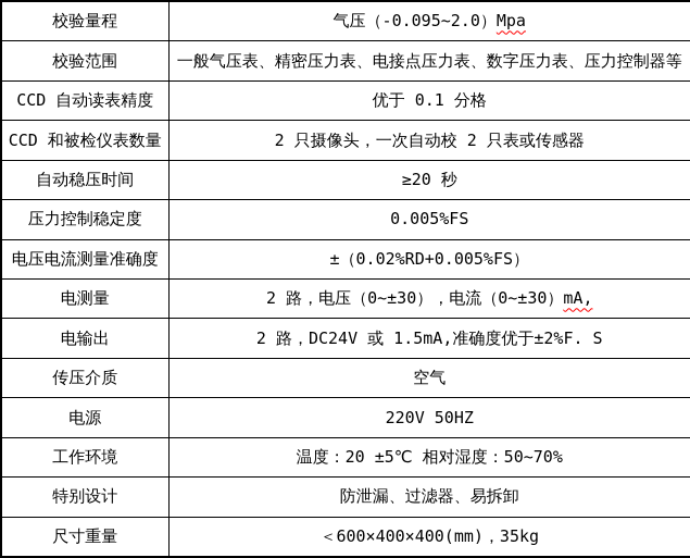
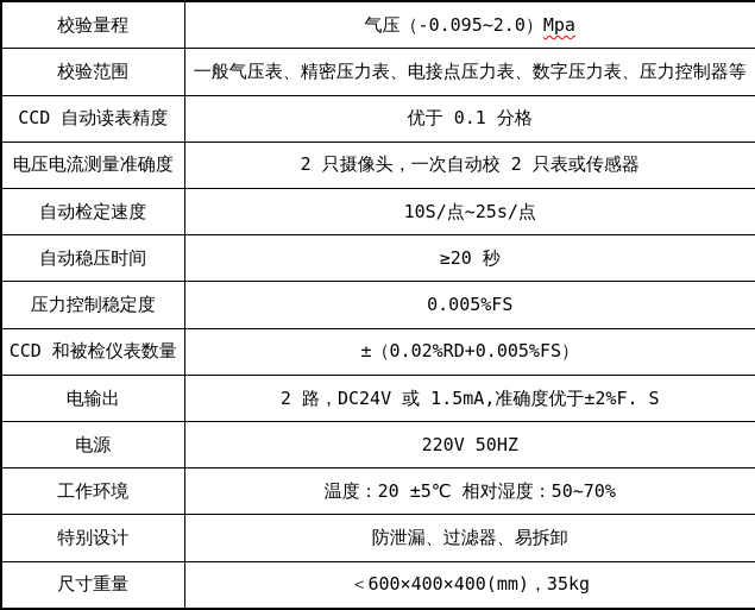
  校验量程	气压（-0.095~2.0）Mpa
  校验范围	一般气压表、精密压力表、电接点压力表、数字压力表、压力控制器等
  CCD 自动读表精度	优于 0.1 分格
- CCD 和被检仪表数量	2 只摄像头，一次自动校 2 只表或传感器
+ 电压电流测量准确度	2 只摄像头，一次自动校 2 只表或传感器
+ 自动检定速度	10S/点~25s/点
  自动稳压时间	≥20 秒
  压力控制稳定度	0.005%FS
- 电压电流测量准确度	±（0.02%RD+0.005%FS）
+ CCD 和被检仪表数量	±（0.02%RD+0.005%FS）
- 电测量	2 路，电压（0~±30），电流（0~±30）mA,
  电输出	2 路，DC24V 或 1.5mA,准确度优于±2%F. S
- 传压介质	空气
  电源	220V 50HZ
  工作环境	温度：20 ±5℃ 相对湿度：50~70%
  特别设计	防泄漏、过滤器、易拆卸
  尺寸重量	＜600×400×400(mm)，35kg
